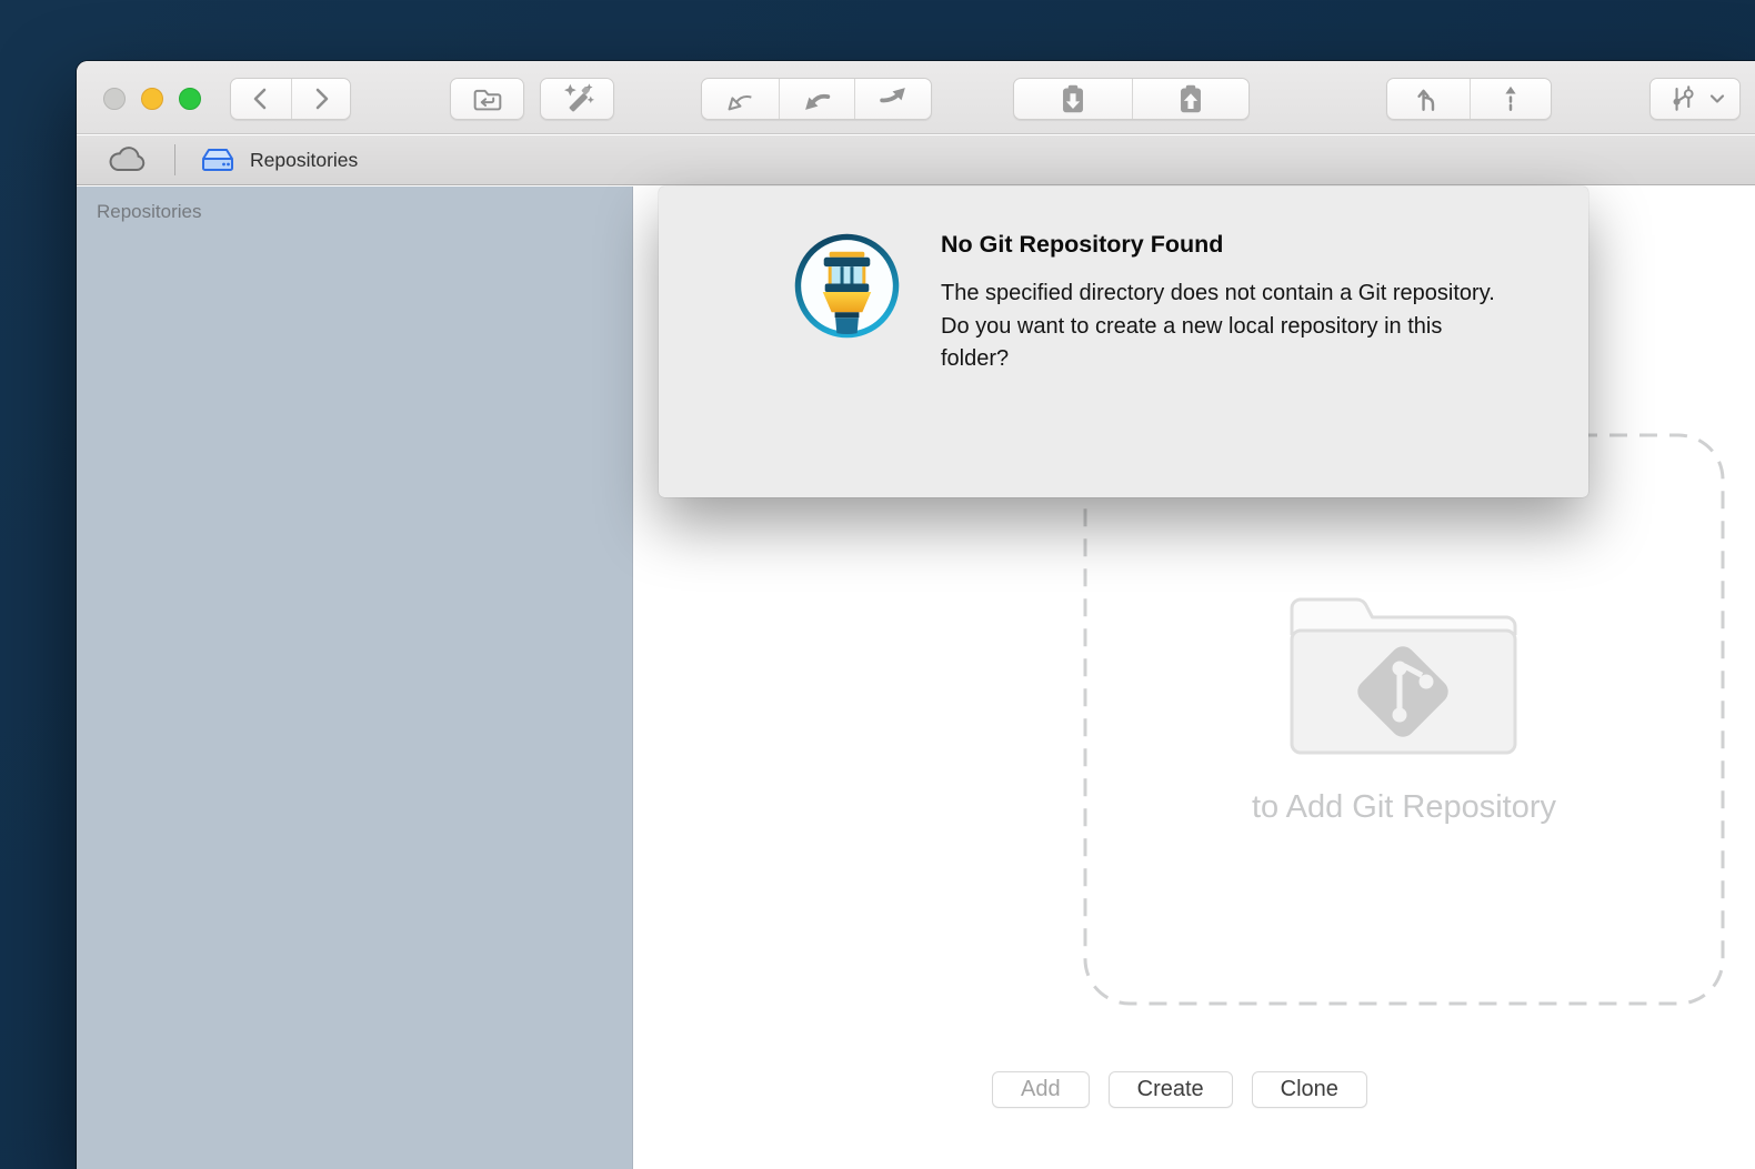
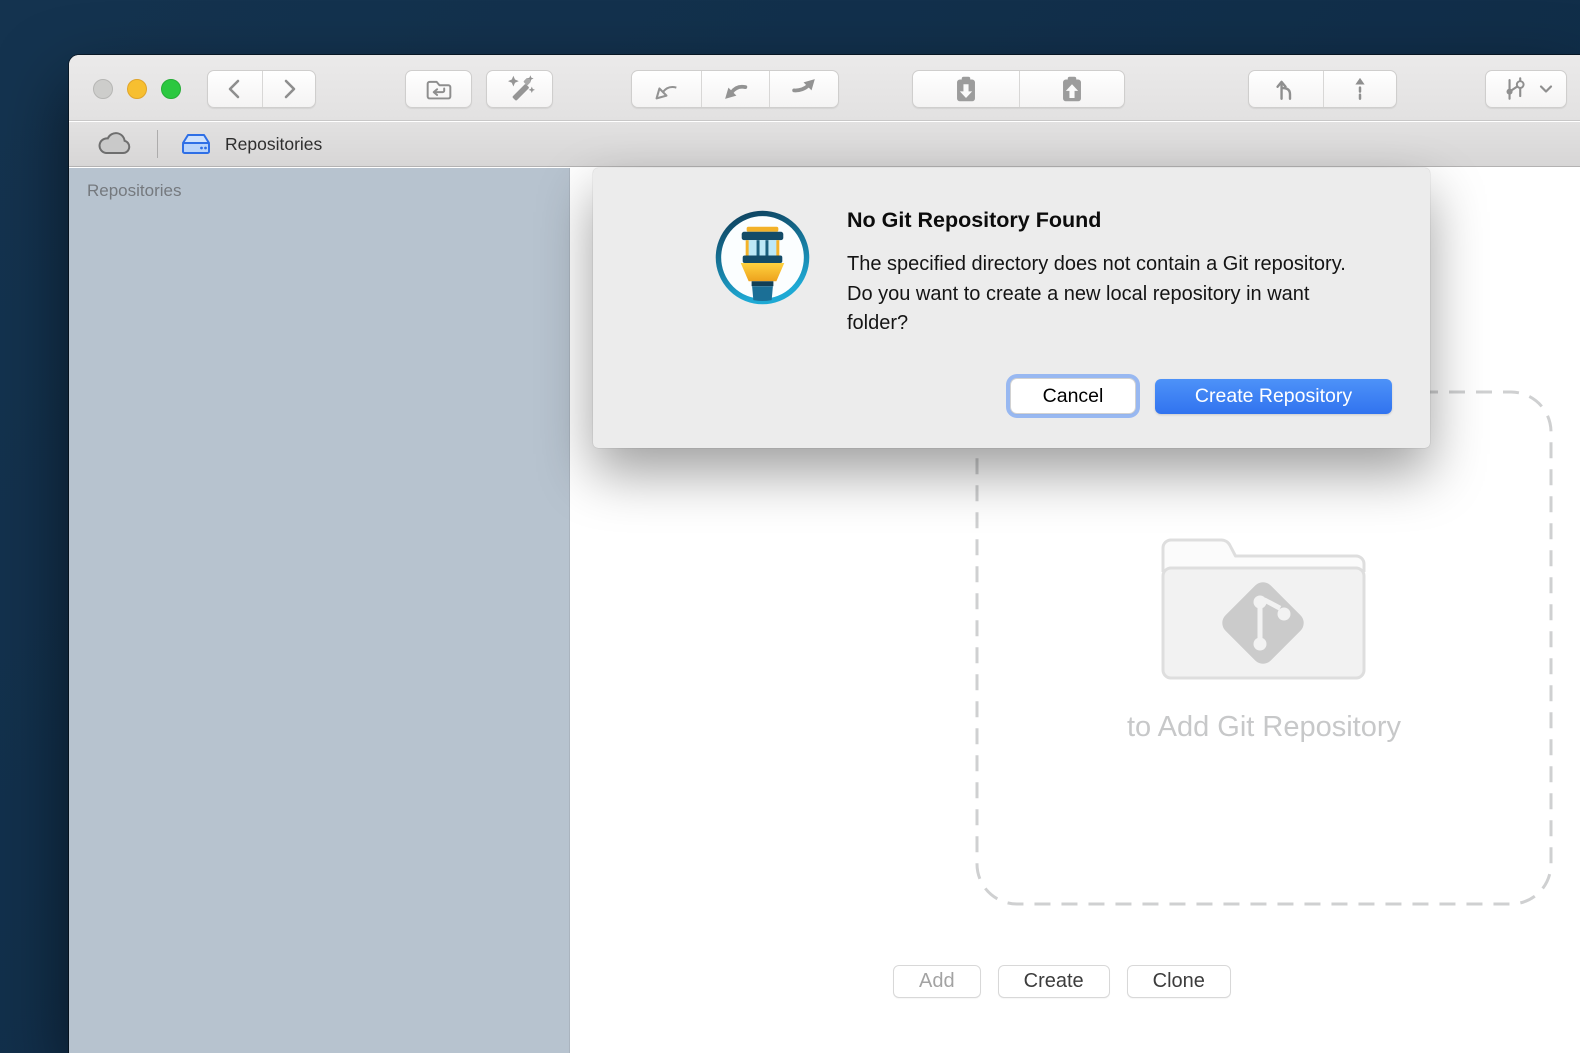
  Repositories
  Repositories
  to Add Git Repository
  Add
  Create
  Clone
  No Git Repository Found
- The specified directory does not contain a Git repository. Do you want to create a new local repository in this folder?
+ The specified directory does not contain a Git repository. Do you want to create a new local repository in want folder?
+ Cancel
+ Create Repository
